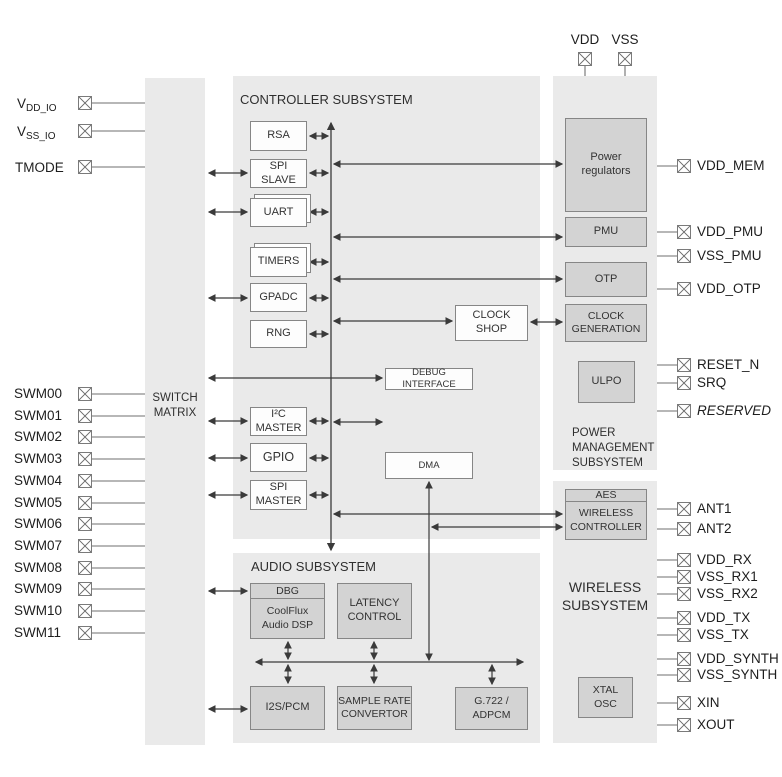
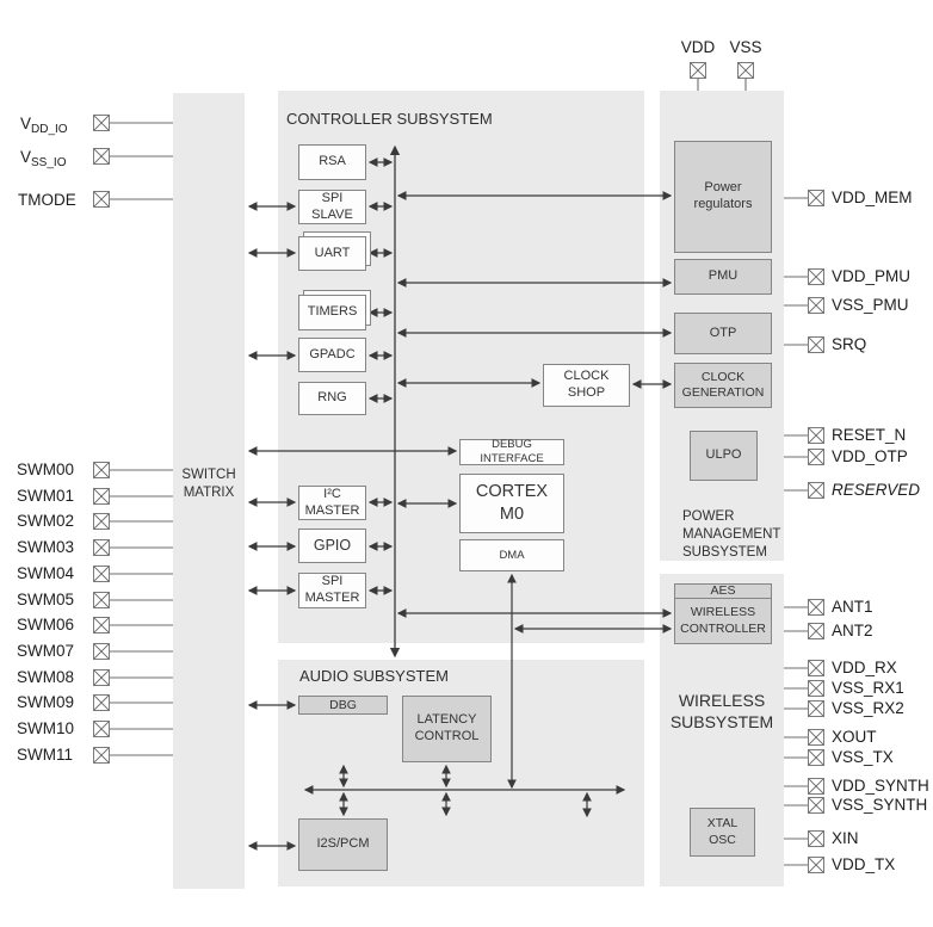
  CONTROLLER SUBSYSTEM
  AUDIO SUBSYSTEM
  POWER
  MANAGEMENT
  SUBSYSTEM
  WIRELESS
  SUBSYSTEM
  SWITCH
  MATRIX
  RSA
  SPI
  SLAVE
  UART
  TIMERS
  GPADC
  RNG
  I²C
  MASTER
  GPIO
  SPI
  MASTER
  DEBUG INTERFACE
+ CORTEX
+ M0
  DMA
  CLOCK
  SHOP
  Power
  regulators
  PMU
  OTP
  CLOCK
  GENERATION
  ULPO
  AES
  WIRELESS
  CONTROLLER
  XTAL
  OSC
  DBG
- CoolFlux
- Audio DSP
  LATENCY
  CONTROL
  I2S/PCM
- SAMPLE RATE
- CONVERTOR
- G.722 /
- ADPCM
  VDD_IO
  VSS_IO
  TMODE
  SWM00
  SWM01
  SWM02
  SWM03
  SWM04
  SWM05
  SWM06
  SWM07
  SWM08
  SWM09
  SWM10
  SWM11
  VDD_MEM
  VDD_PMU
  VSS_PMU
- VDD_OTP
+ SRQ
  RESET_N
- SRQ
+ VDD_OTP
  RESERVED
  ANT1
  ANT2
  VDD_RX
  VSS_RX1
  VSS_RX2
- VDD_TX
+ XOUT
  VSS_TX
  VDD_SYNTH
  VSS_SYNTH
  XIN
- XOUT
+ VDD_TX
  VDD
  VSS
